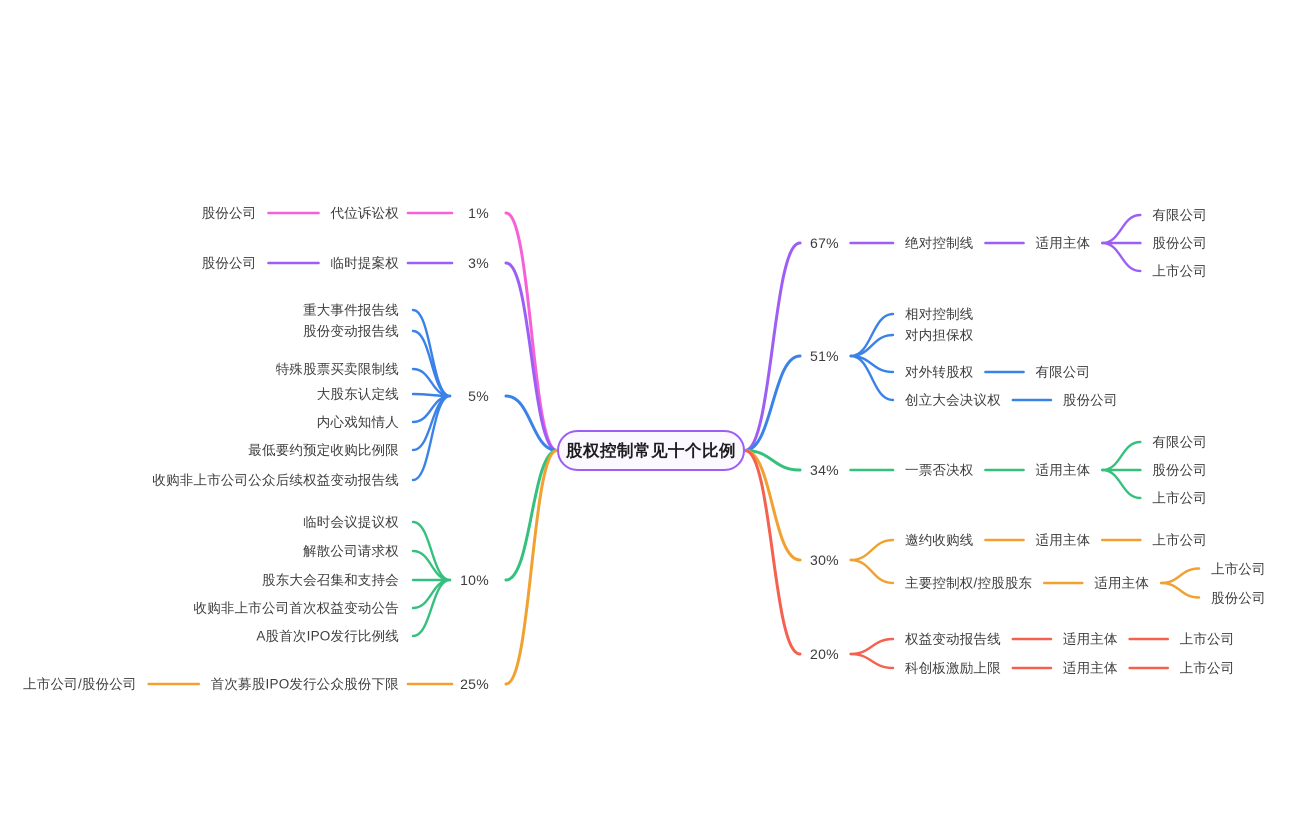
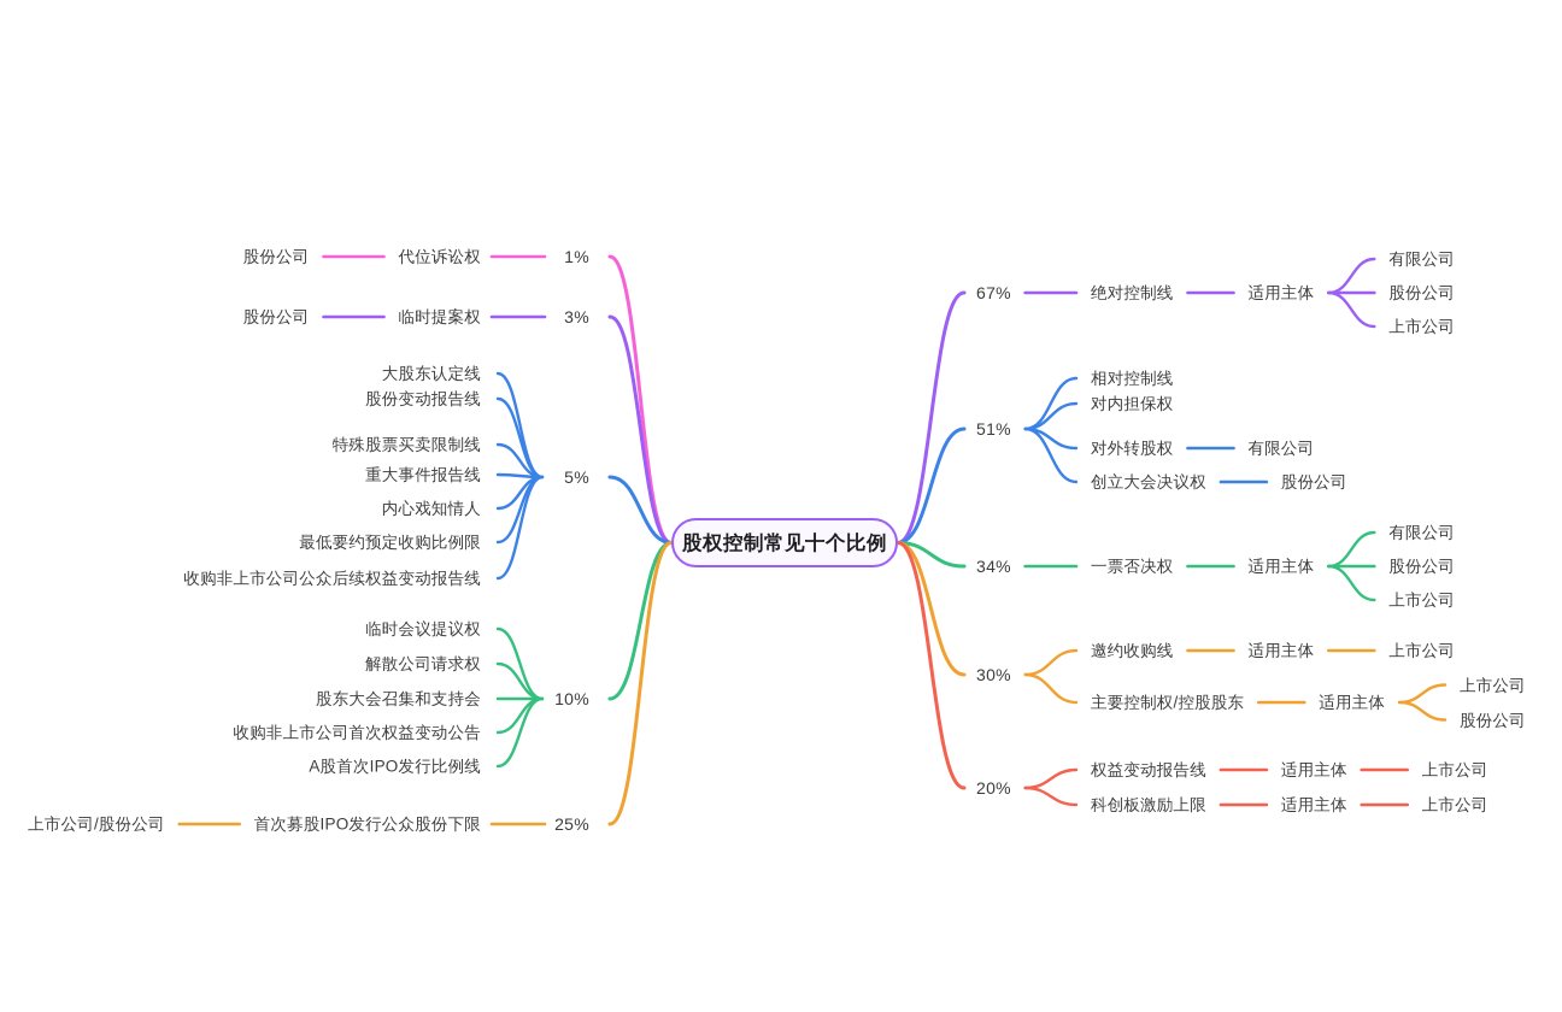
  1%
  代位诉讼权
  股份公司
  3%
  临时提案权
  股份公司
  5%
- 重大事件报告线
+ 大股东认定线
  股份变动报告线
  特殊股票买卖限制线
- 大股东认定线
+ 重大事件报告线
  内心戏知情人
  最低要约预定收购比例限
  收购非上市公司公众后续权益变动报告线
  10%
  临时会议提议权
  解散公司请求权
  股东大会召集和支持会
  收购非上市公司首次权益变动公告
  A股首次IPO发行比例线
  25%
  首次募股IPO发行公众股份下限
  上市公司/股份公司
  67%
  绝对控制线
  适用主体
  有限公司
  股份公司
  上市公司
  51%
  相对控制线
  对内担保权
  对外转股权
  有限公司
  创立大会决议权
  股份公司
  34%
  一票否决权
  适用主体
  有限公司
  股份公司
  上市公司
  30%
  邀约收购线
  适用主体
  上市公司
  主要控制权/控股股东
  适用主体
  上市公司
  股份公司
  20%
  权益变动报告线
  适用主体
  上市公司
  科创板激励上限
  适用主体
  上市公司
  股权控制常见十个比例
